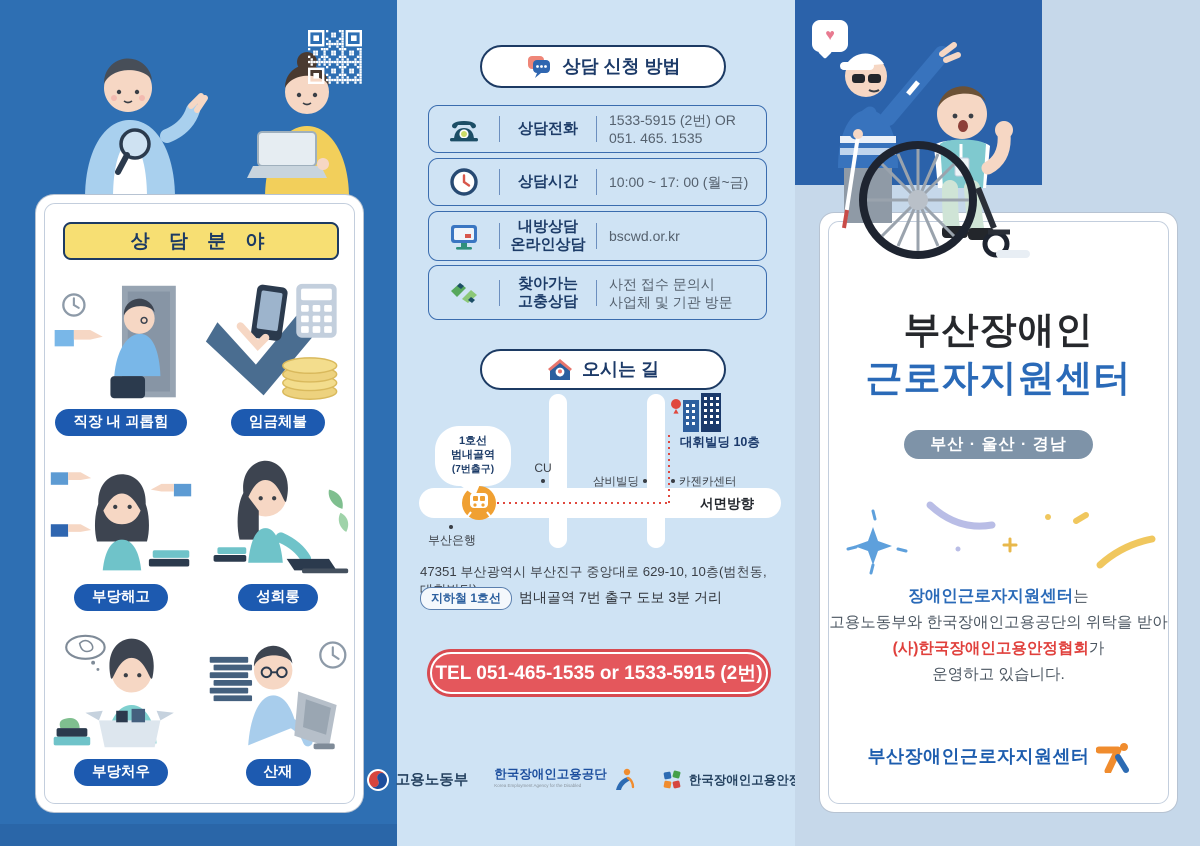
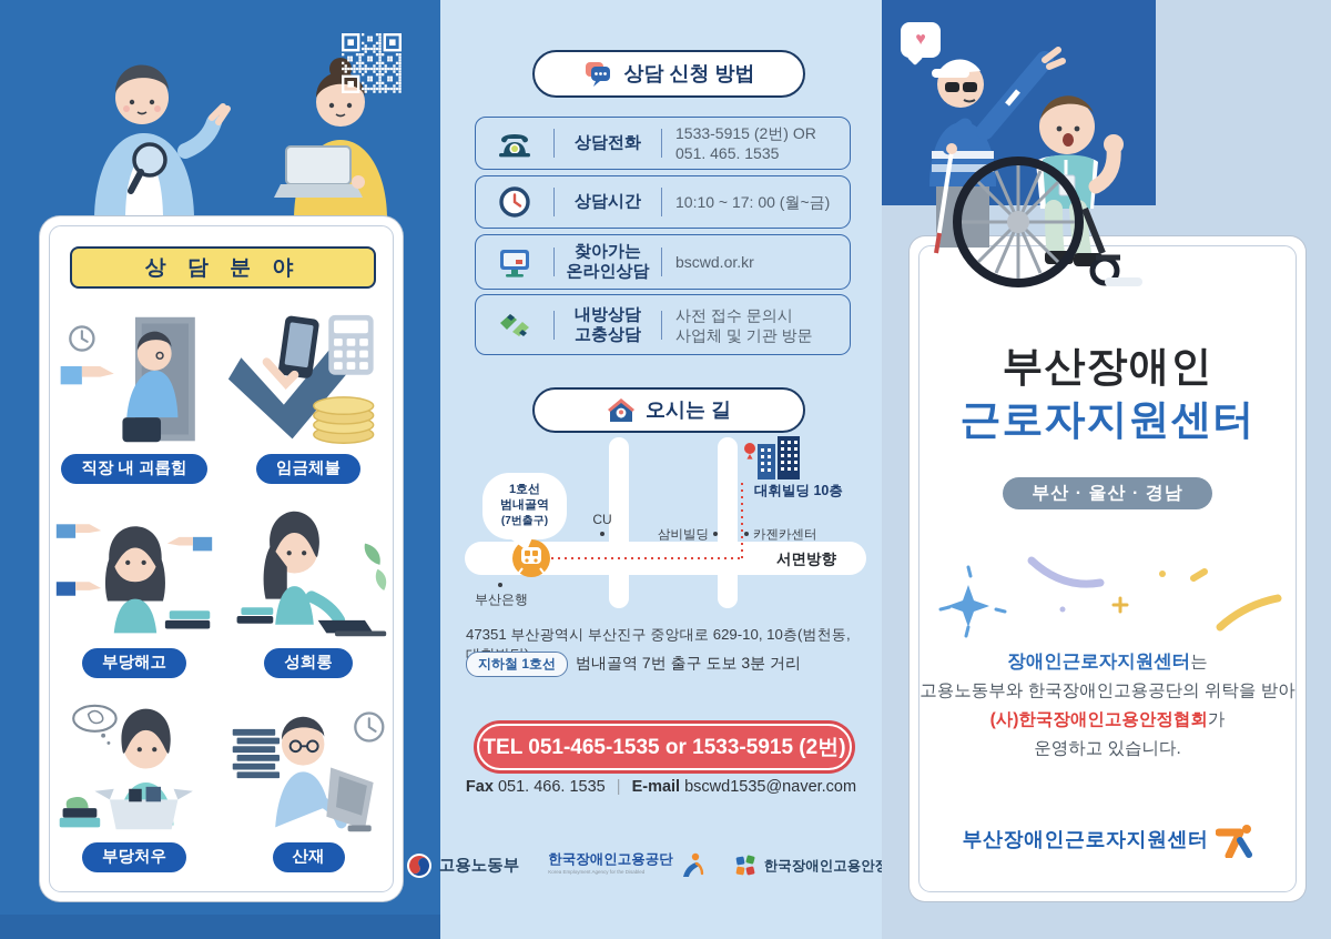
  상 담 분 야
  직장 내 괴롭힘
  임금체불
  부당해고
  성희롱
  부당처우
  산재
  상담 신청 방법
  상담전화
  1533-5915 (2번) OR
  051. 465. 1535
  상담시간
- 10:00 ~ 17: 00 (월~금)
+ 10:10 ~ 17: 00 (월~금)
- 내방상담
+ 찾아가는
  온라인상담
  bscwd.or.kr
- 찾아가는
+ 내방상담
  고충상담
  사전 접수 문의시
  사업체 및 기관 방문
  오시는 길
  1호선
  범내골역
  (7번출구)
  CU
  삼비빌딩
  카젠카센터
  대휘빌딩 10층
  서면방향
  부산은행
  47351 부산광역시 부산진구 중앙대로 629-10, 10층(범천동,
  지하철 1호선
  범내골역 7번 출구 도보 3분 거리
  TEL 051-465-1535 or 1533-5915 (2번)
+ Fax 051. 466. 1535 | E-mail bscwd1535@naver.com
  고용노동부
  한국장애인고용공단
  한국장애인고용안
  부산장애인
  근로자지원센터
  부산 · 울산 · 경남
  장애인근로자지원센터는
  고용노동부와 한국장애인고용공단의 위탁을 받아
  (사)한국장애인고용안정협회가
  운영하고 있습니다.
  부산장애인근로자지원센터
  ♥
